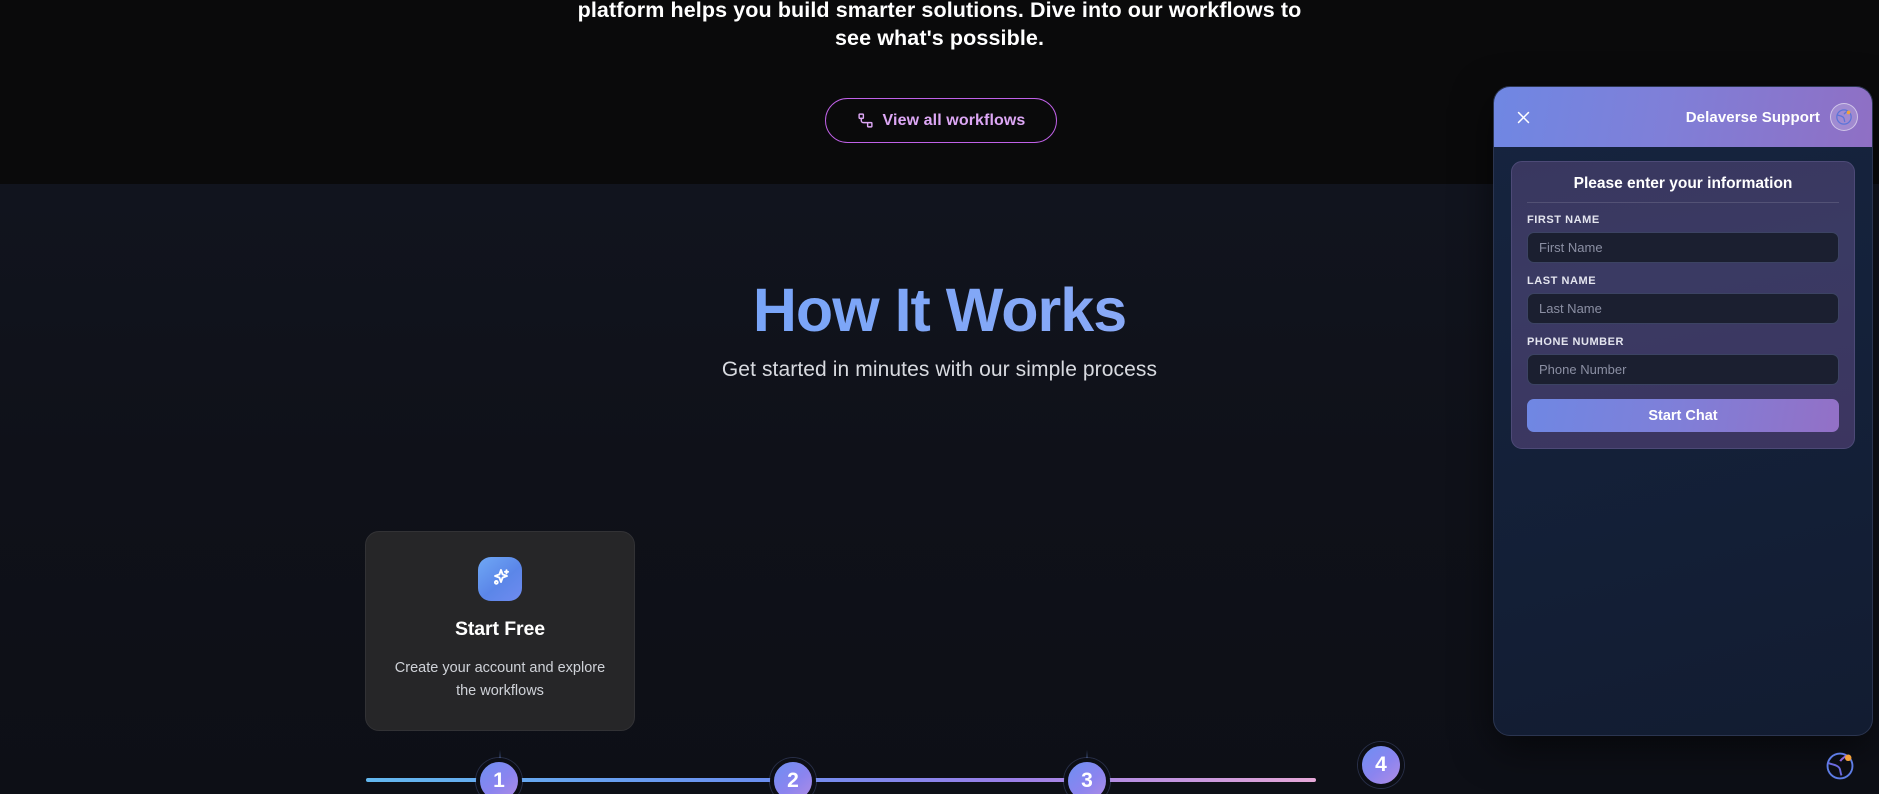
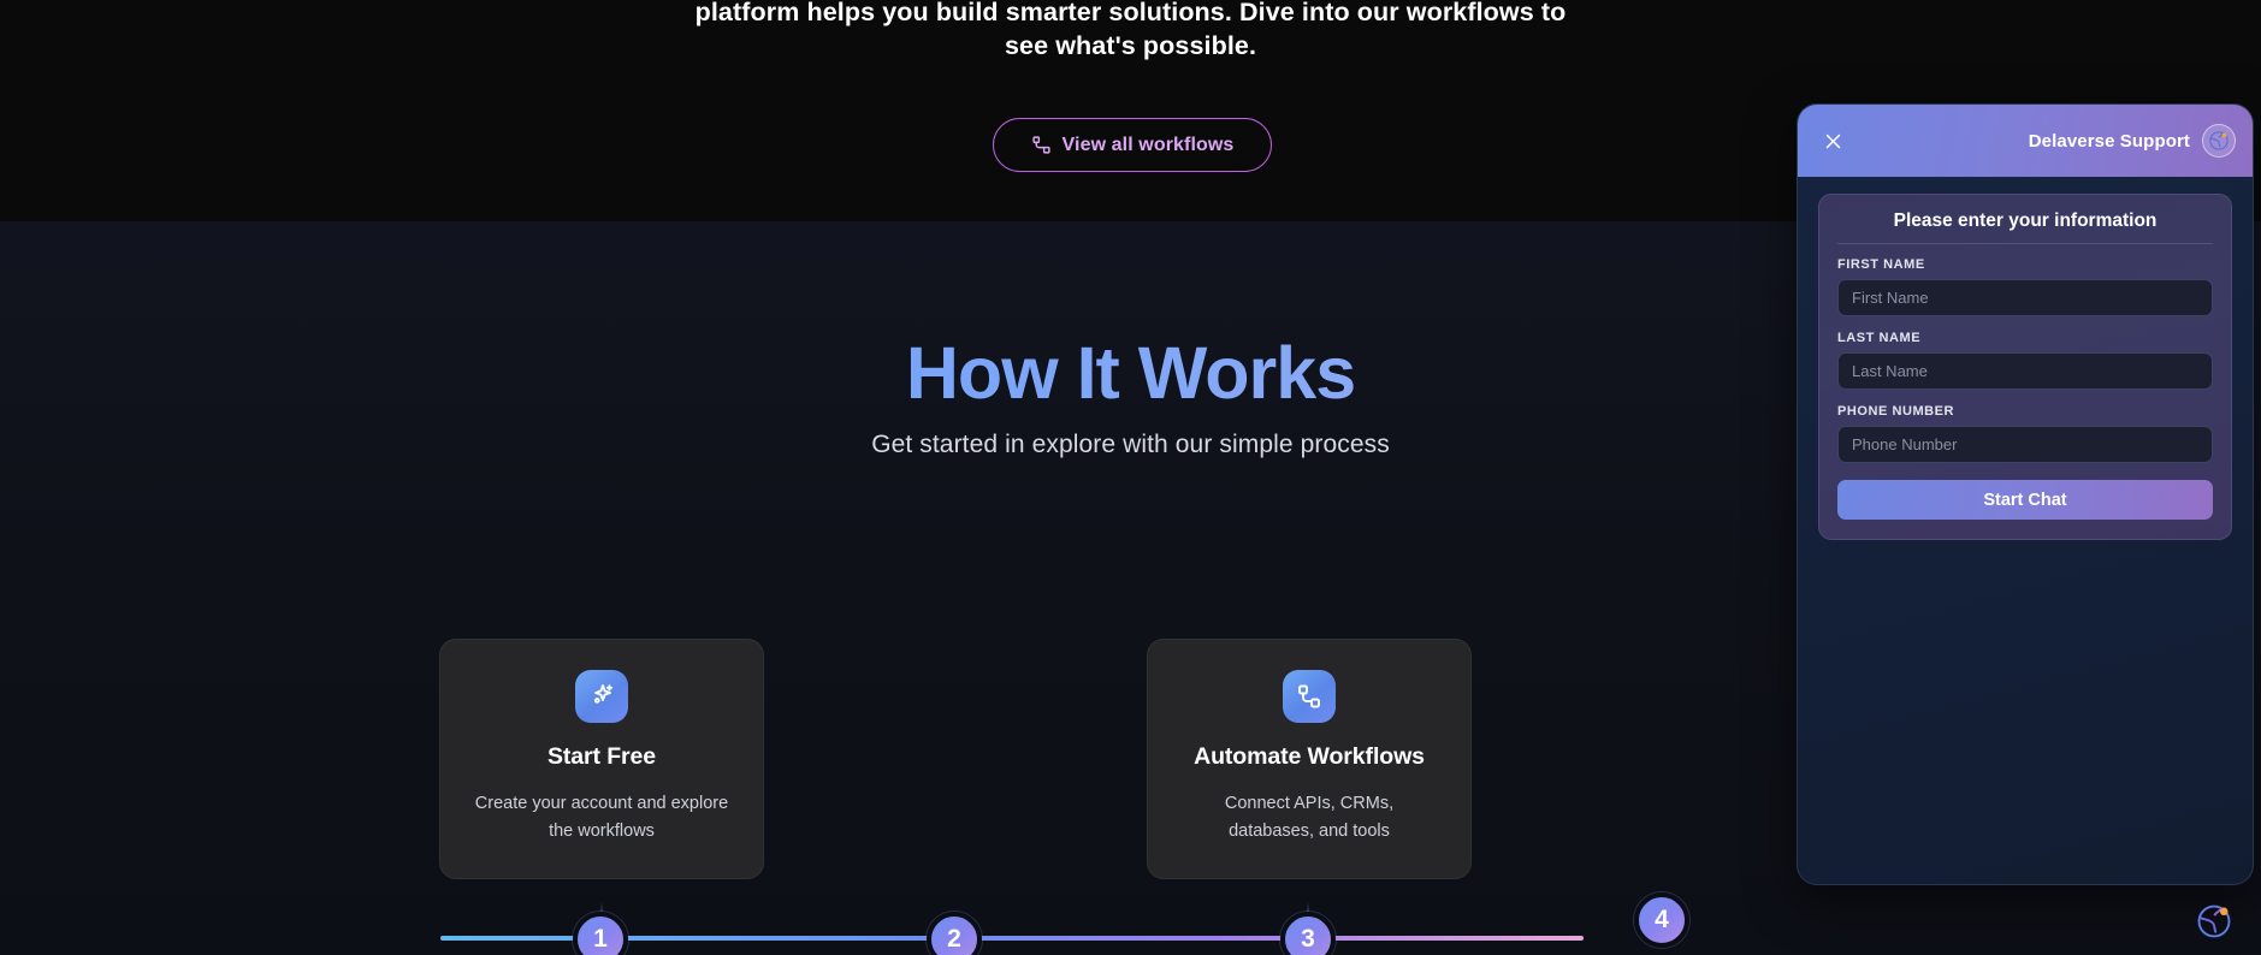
  platform helps you build smarter solutions. Dive into our workflows to see what's possible.
  View all workflows
  How It Works
- Get started in minutes with our simple process
+ Get started in explore with our simple process
  Start Free
  Create your account and explore the workflows
+ Automate Workflows
+ Connect APIs, CRMs, databases, and tools
  1
  2
  3
  4
  Delaverse Support
  Please enter your information
  FIRST NAME
  First Name
  LAST NAME
  Last Name
  PHONE NUMBER
  Phone Number Start Chat
